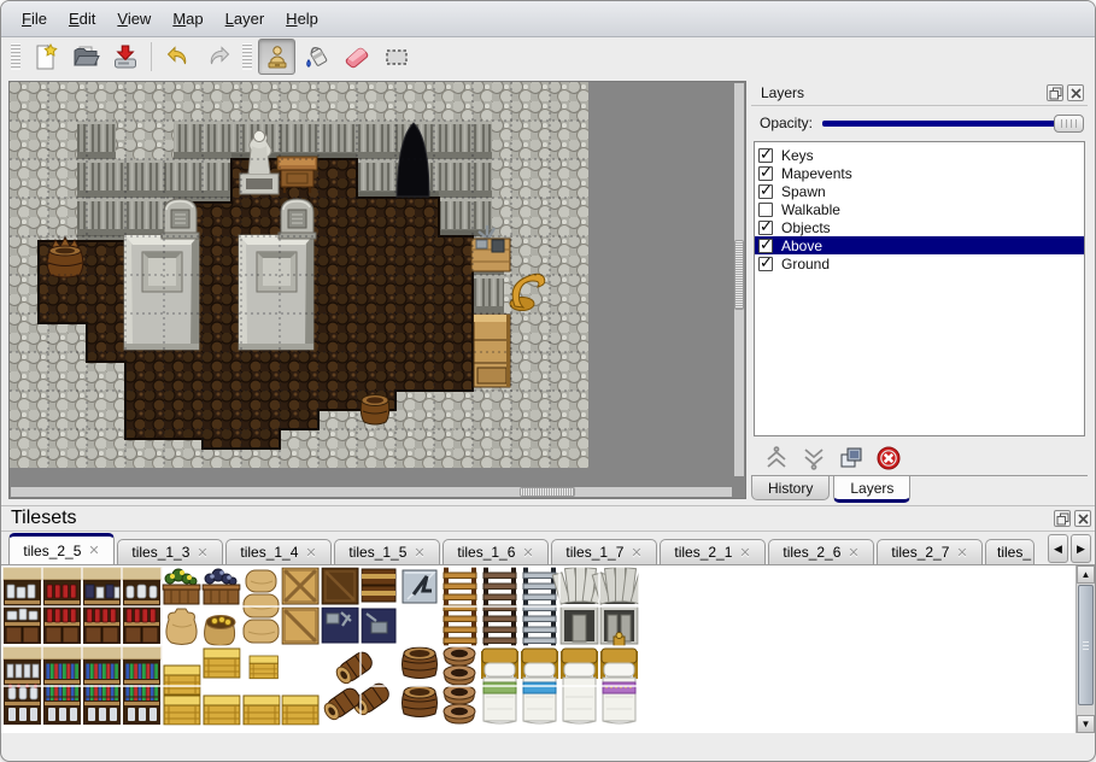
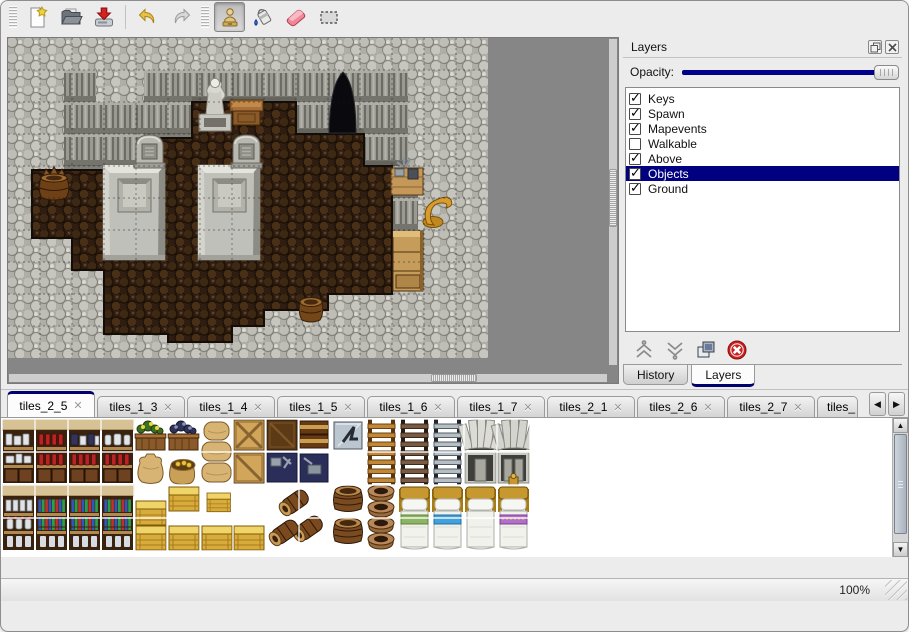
- File
- Edit
- View
- Map
- Layer
- Help
  Layers
  Opacity:
  ✓
  Keys
  ✓
- Mapevents
+ Spawn
  ✓
- Spawn
+ Mapevents
  Walkable
  ✓
- Objects
+ Above
  ✓
- Above
+ Objects
  ✓
  Ground
  History
  Layers
- Tilesets
  tiles_2_5
  ✕
  tiles_1_3
  ✕
  tiles_1_4
  ✕
  tiles_1_5
  ✕
  tiles_1_6
  ✕
  tiles_1_7
  ✕
  tiles_2_1
  ✕
  tiles_2_6
  ✕
  tiles_2_7
  ✕
  tiles_
  ◀
  ▶
  ▲
  ▼
+ 100%
